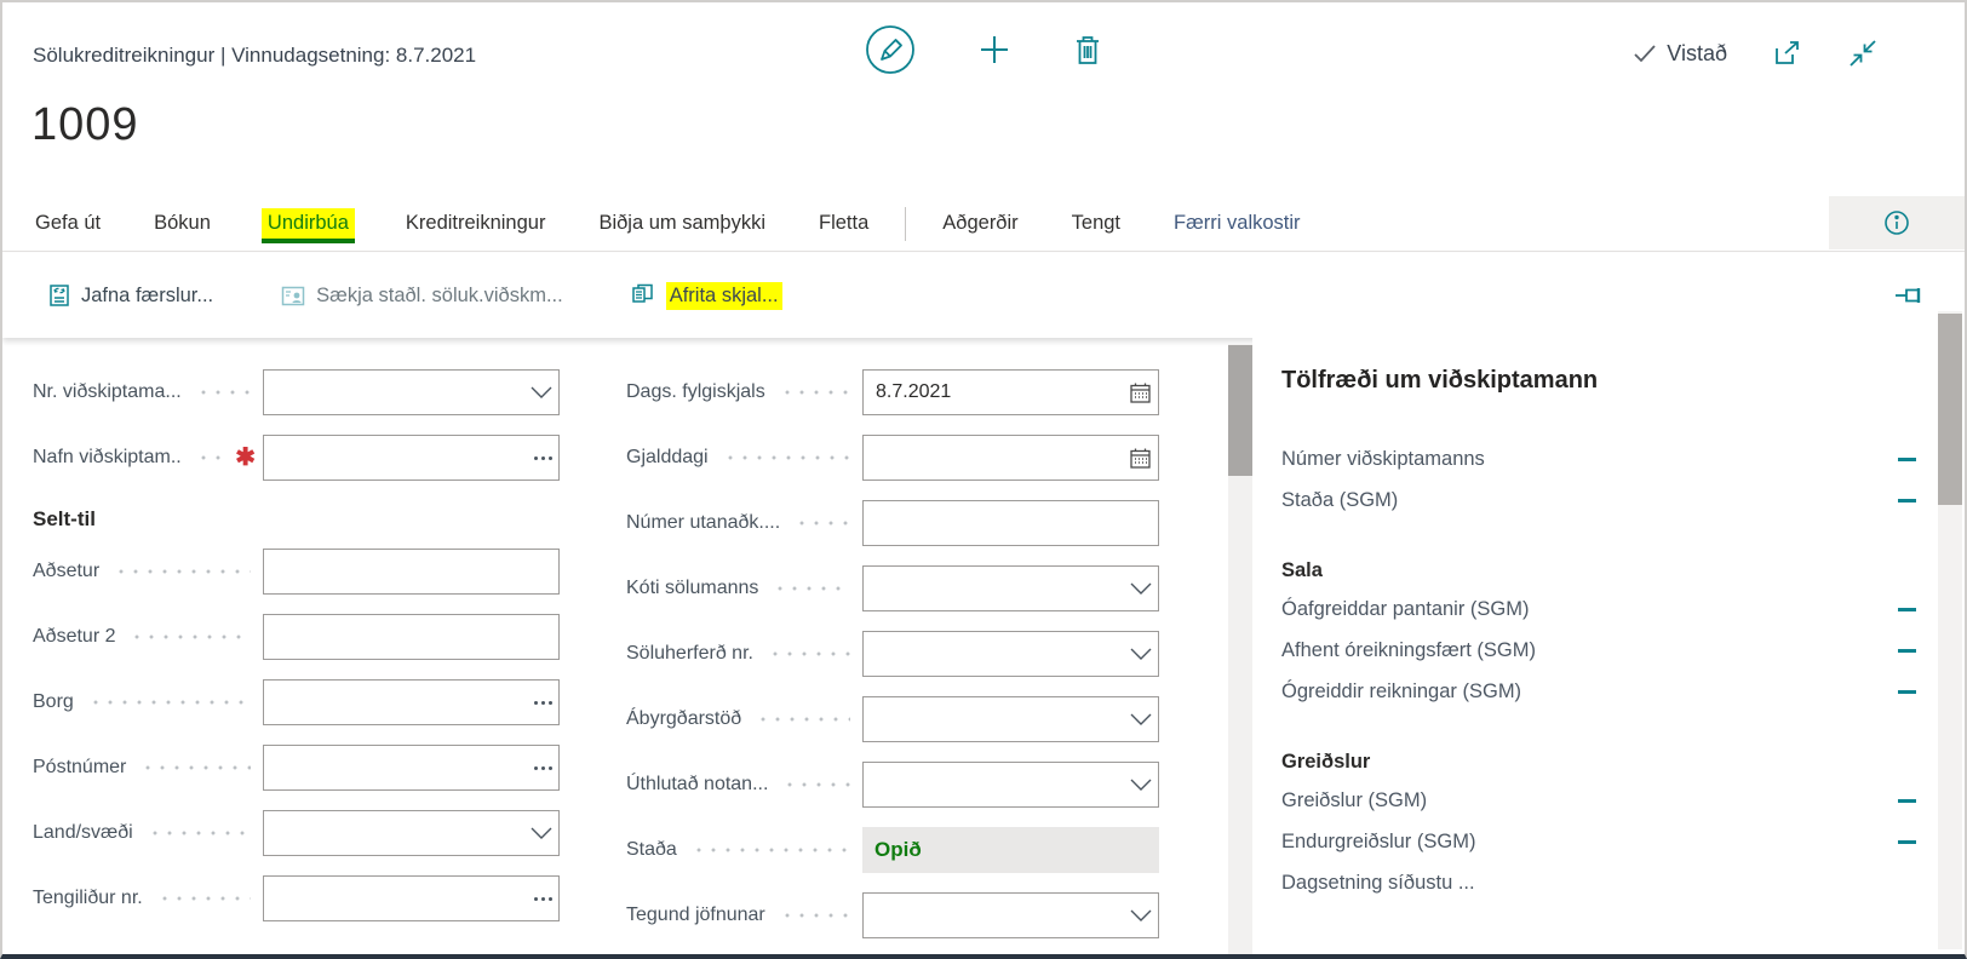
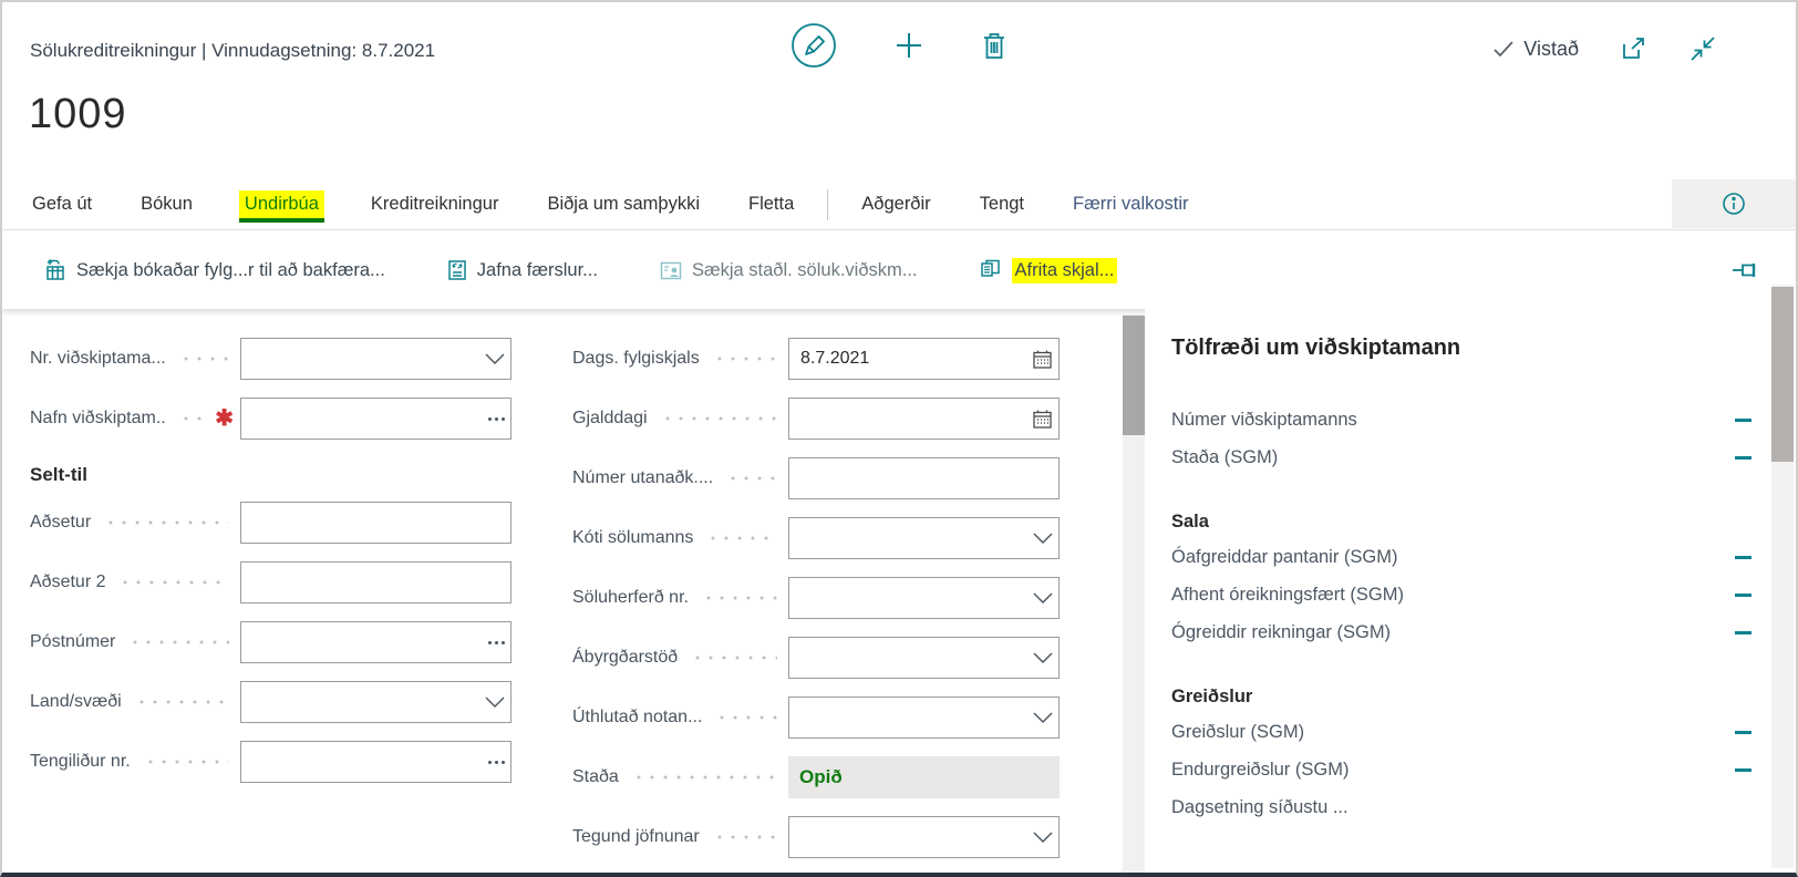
  Sölukreditreikningur | Vinnudagsetning: 8.7.2021
  Vistað
  1009
  Gefa út
  Bókun
  Undirbúa
  Kreditreikningur
  Biðja um samþykki
  Fletta
  Aðgerðir
  Tengt
  Færri valkostir
+ Sækja bókaðar fylg...r til að bakfæra...
  Jafna færslur...
  Sækja staðl. söluk.viðskm...
  Afrita skjal...
  Nr. viðskiptama...
  Nafn viðskiptam..
  ✱
  Selt-til
  Aðsetur
  Aðsetur 2
- Borg
  Póstnúmer
  Land/svæði
  Tengiliður nr.
  Dags. fylgiskjals
  8.7.2021
  Gjalddagi
  Númer utanaðk....
  Kóti sölumanns
  Söluherferð nr.
  Ábyrgðarstöð
  Úthlutað notan...
  Staða
  Opið
  Tegund jöfnunar
  Tölfræði um viðskiptamann
  Númer viðskiptamanns
  Staða (SGM)
  Sala
  Óafgreiddar pantanir (SGM)
  Afhent óreikningsfært (SGM)
  Ógreiddir reikningar (SGM)
  Greiðslur
  Greiðslur (SGM)
  Endurgreiðslur (SGM)
  Dagsetning síðustu ...
